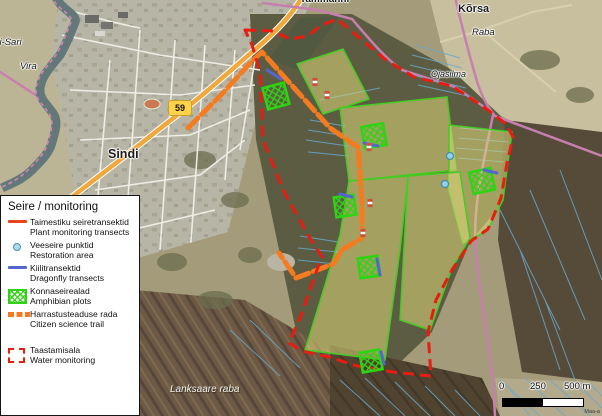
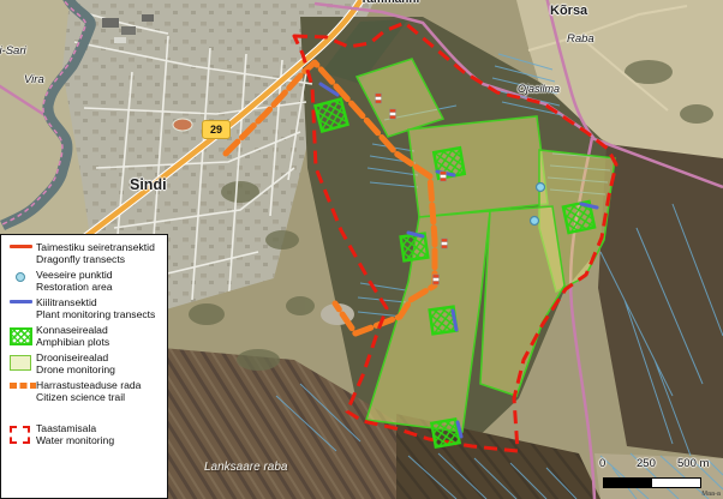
  Kõrsa
  Raba
  Ojasilma
  Vira
  i-Sari
  Sindi
  Lanksaare raba
- 59
+ 29
  0
  250
  500 m
- Seire / monitoring
  Taimestiku seiretransektid
- Plant monitoring transects
+ Dragonfly transects
  Veeseire punktid
  Restoration area
  Kiilitransektid
- Dragonfly transects
+ Plant monitoring transects
  Konnaseirealad
  Amphibian plots
+ Drooniseirealad
+ Drone monitoring
  Harrastusteaduse rada
  Citizen science trail
  Taastamisala
  Water monitoring
